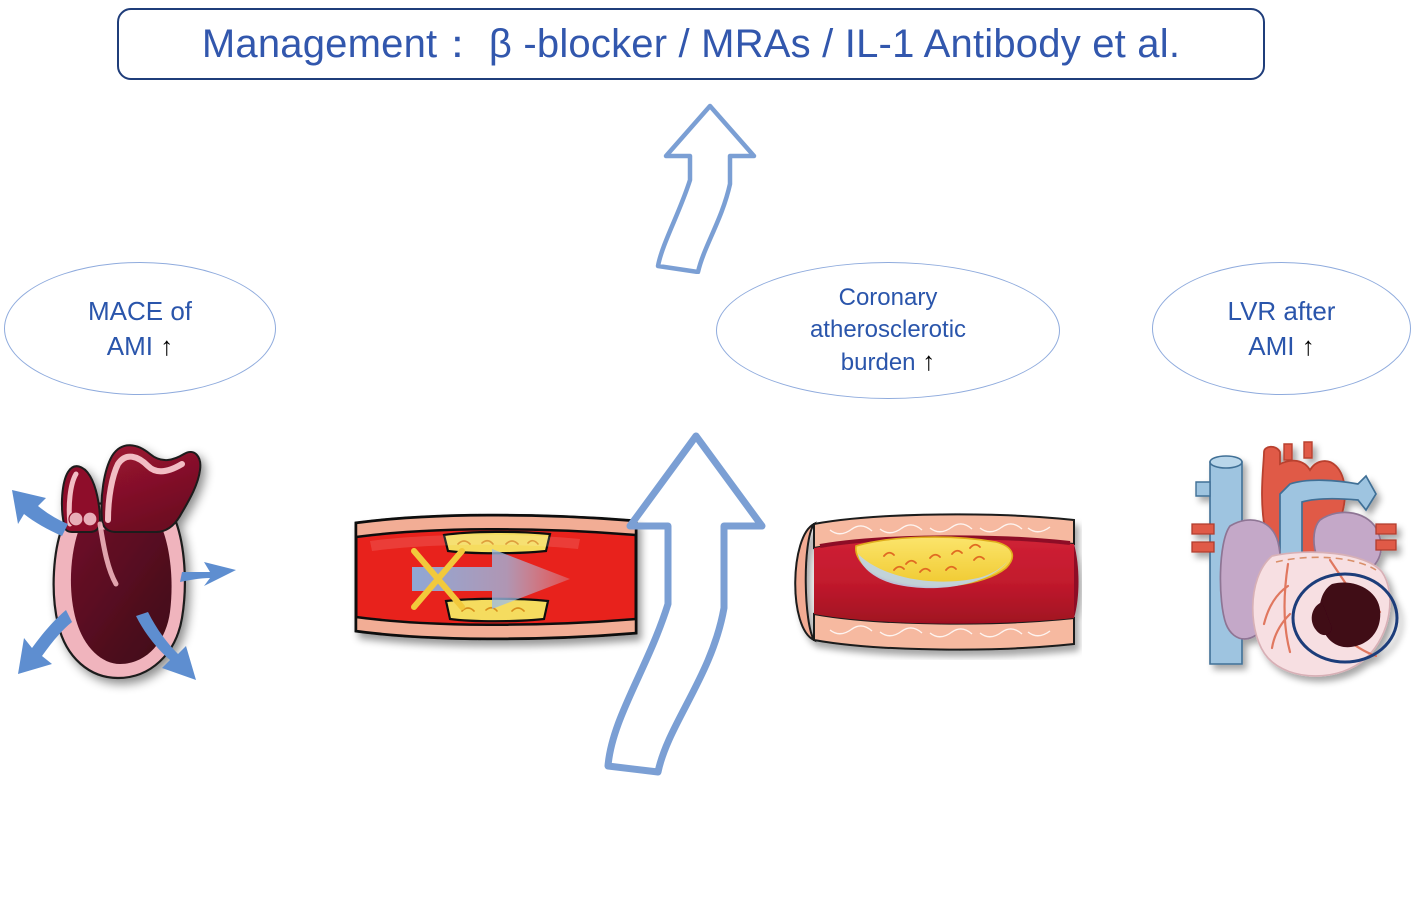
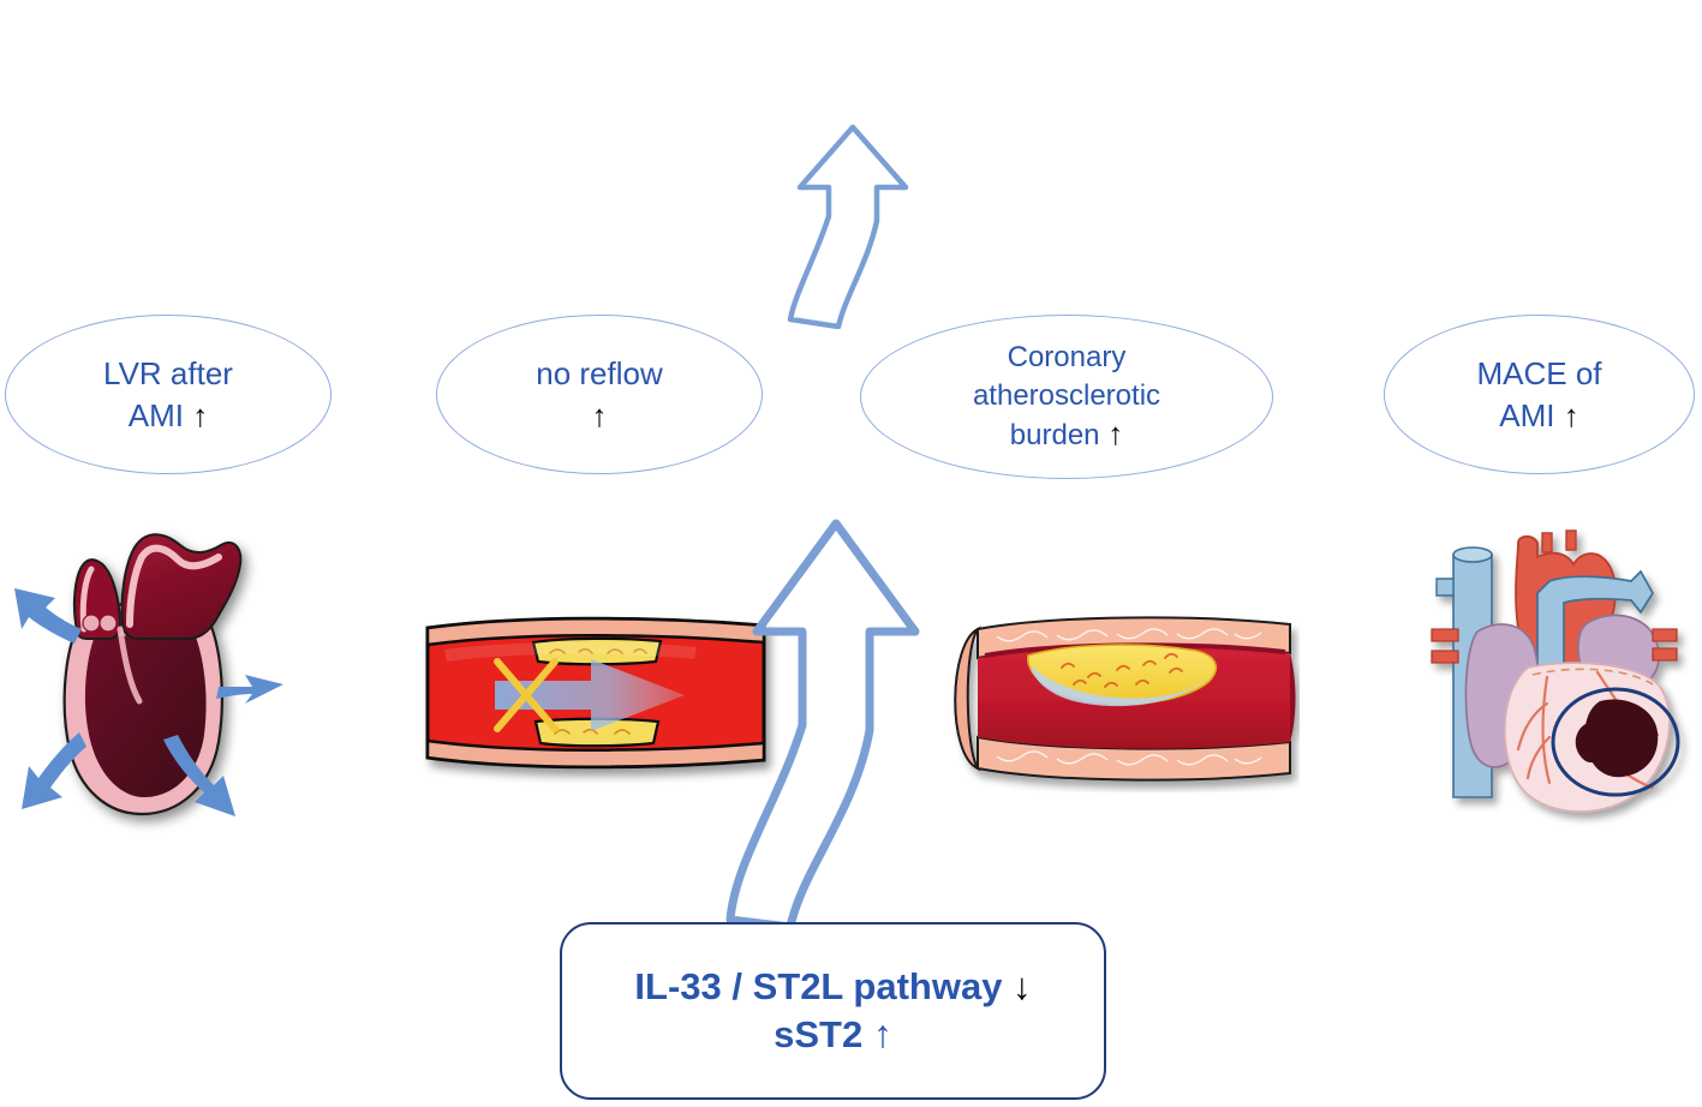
- Management： β -blocker / MRAs / IL-1 Antibody et al.
- MACE of
+ LVR after
  AMI ↑
+ no reflow
+ ↑
  Coronary
  atherosclerotic
  burden ↑
- LVR after
+ MACE of
  AMI ↑
+ IL-33 / ST2L pathway ↓
+ sST2 ↑
